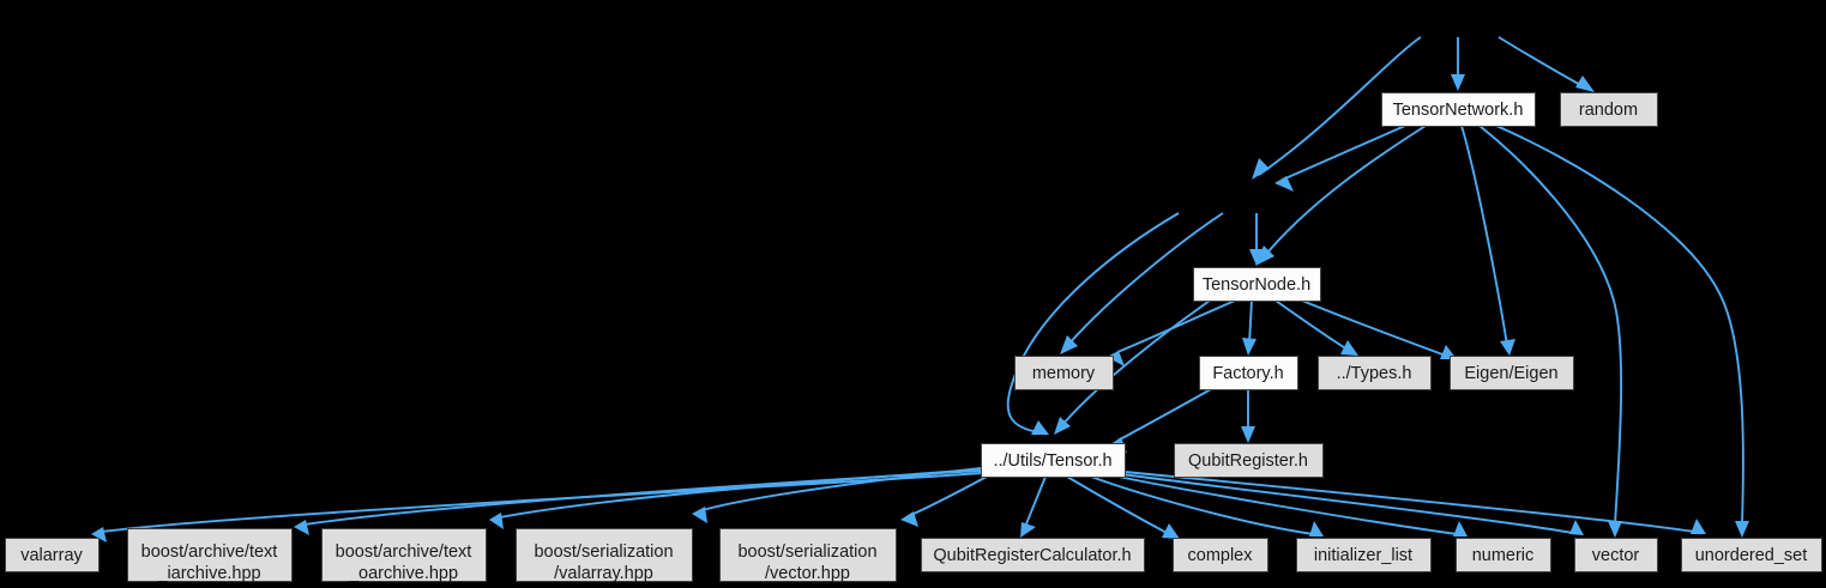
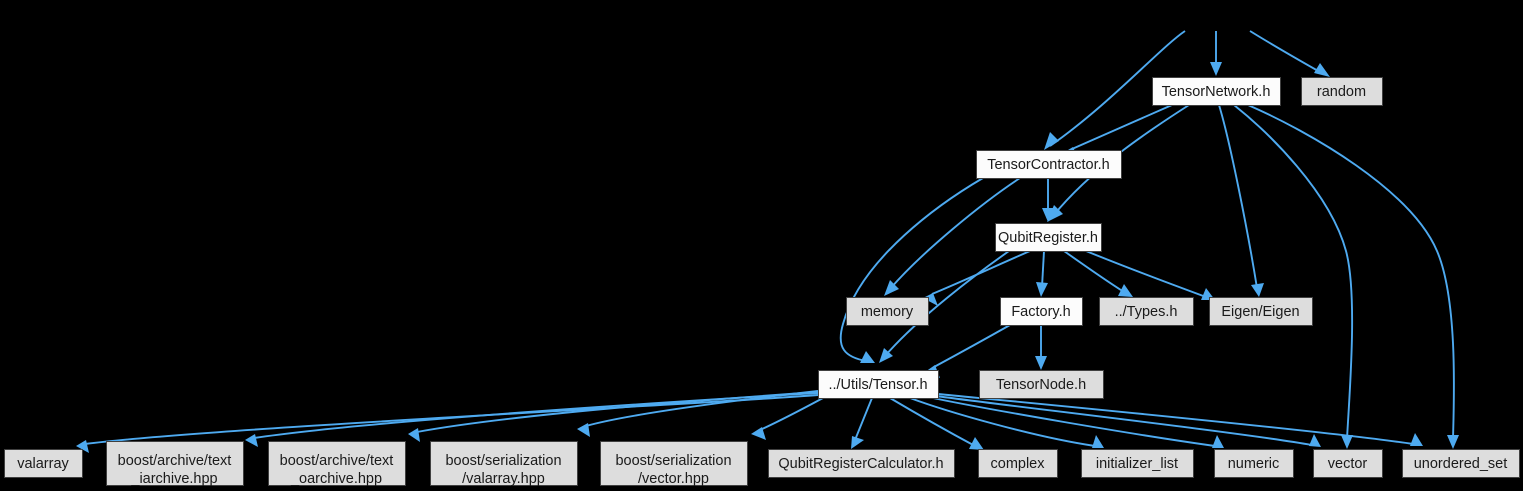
  TensorNetwork.h
  random
+ TensorContractor.h
- TensorNode.h
+ QubitRegister.h
  memory
  Factory.h
  ../Types.h
  Eigen/Eigen
  ../Utils/Tensor.h
- QubitRegister.h
+ TensorNode.h
  valarray
  boost/archive/text _iarchive.hpp
  boost/archive/text _oarchive.hpp
  boost/serialization /valarray.hpp
  boost/serialization /vector.hpp
  QubitRegisterCalculator.h
  complex
  initializer_list
  numeric
  vector
  unordered_set
